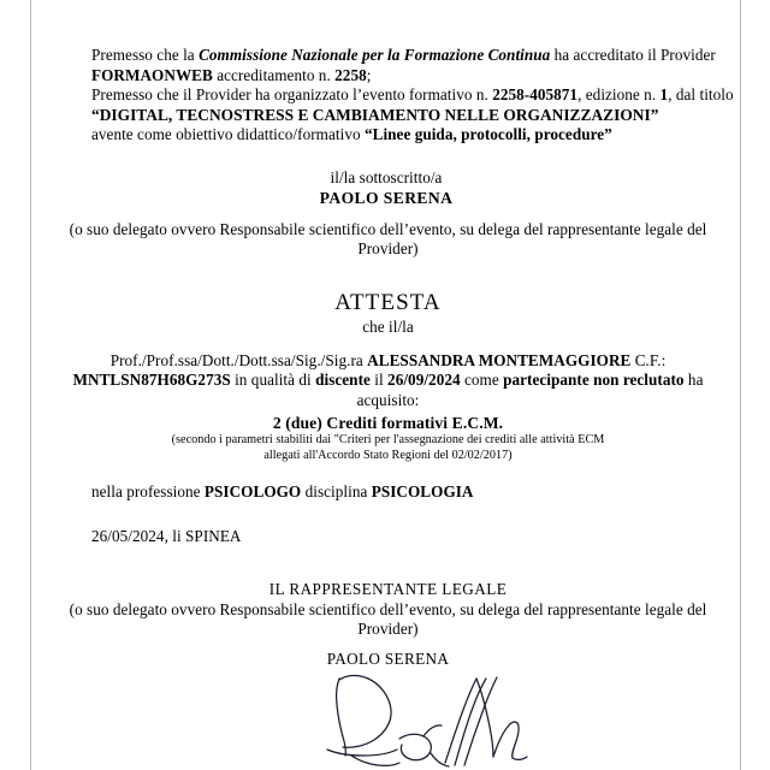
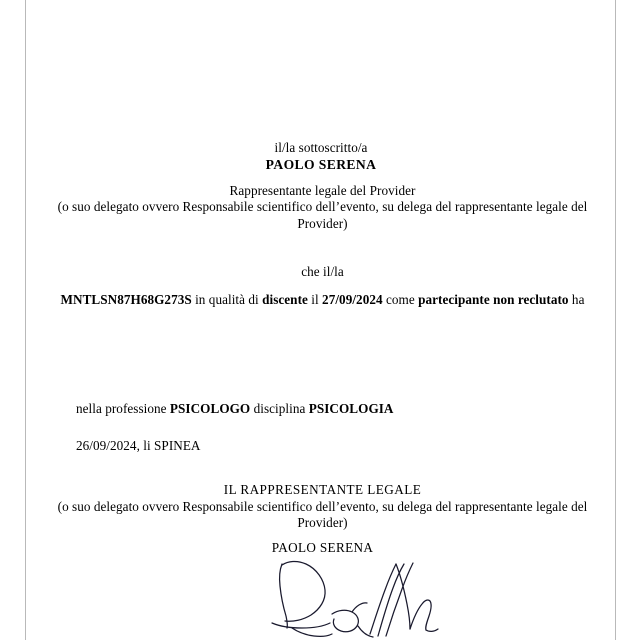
- Premesso che la Commissione Nazionale per la Formazione Continua ha accreditato il Provider
- FORMAONWEB accreditamento n. 2258;
- Premesso che il Provider ha organizzato l’evento formativo n. 2258-405871, edizione n. 1, dal titolo
- “DIGITAL, TECNOSTRESS E CAMBIAMENTO NELLE ORGANIZZAZIONI”
- avente come obiettivo didattico/formativo “Linee guida, protocolli, procedure”
  il/la sottoscritto/a
  PAOLO SERENA
+ Rappresentante legale del Provider
  (o suo delegato ovvero Responsabile scientifico dell’evento, su delega del rappresentante legale del
  Provider)
- ATTESTA
  che il/la
- Prof./Prof.ssa/Dott./Dott.ssa/Sig./Sig.ra ALESSANDRA MONTEMAGGIORE C.F.:
- MNTLSN87H68G273S in qualità di discente il 26/09/2024 come partecipante non reclutato ha
+ MNTLSN87H68G273S in qualità di discente il 27/09/2024 come partecipante non reclutato ha
- acquisito:
- 2 (due) Crediti formativi E.C.M.
- (secondo i parametri stabiliti dai "Criteri per l'assegnazione dei crediti alle attività ECM
- allegati all'Accordo Stato Regioni del 02/02/2017)
  nella professione PSICOLOGO disciplina PSICOLOGIA
- 26/05/2024, li SPINEA
+ 26/09/2024, li SPINEA
  IL RAPPRESENTANTE LEGALE
  (o suo delegato ovvero Responsabile scientifico dell’evento, su delega del rappresentante legale del
  Provider)
  PAOLO SERENA
